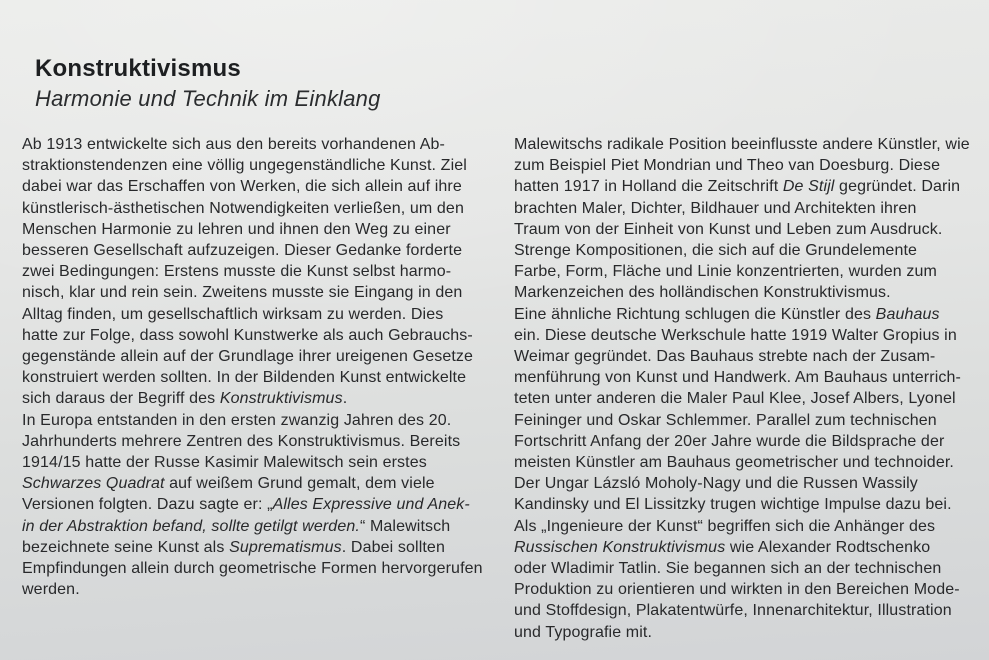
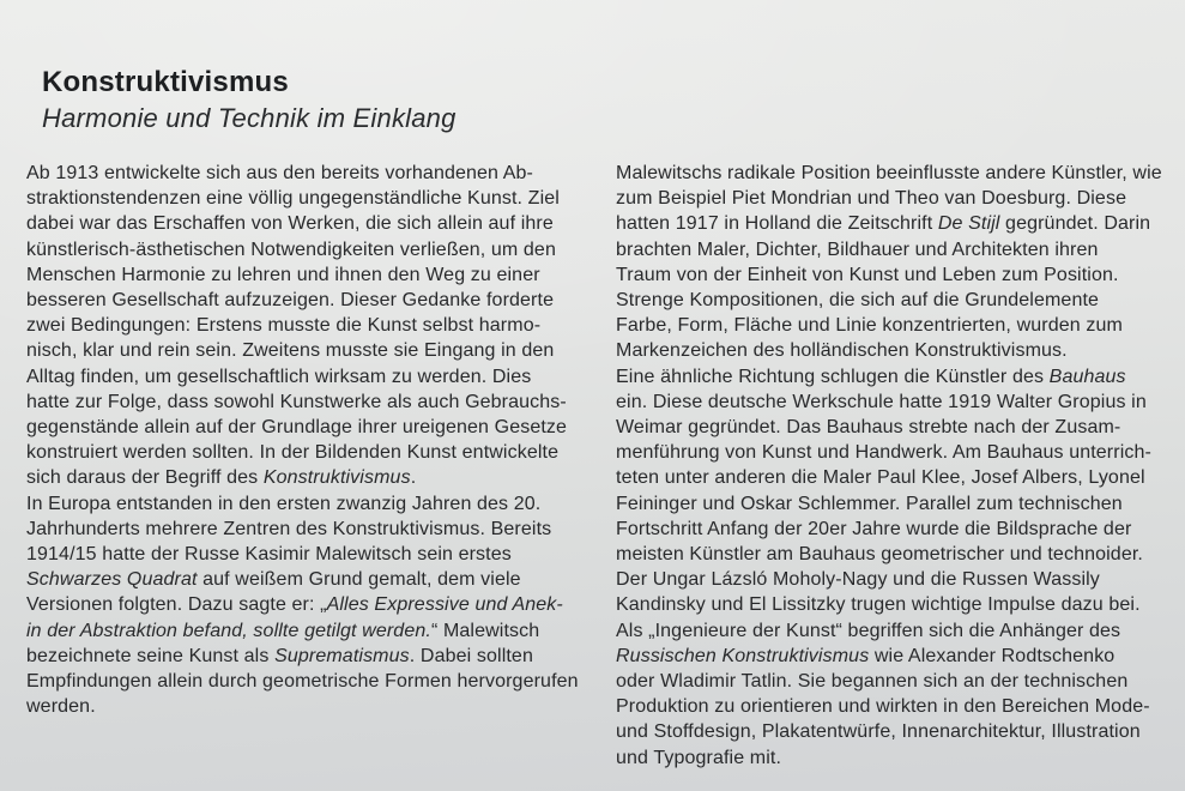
  Konstruktivismus
  Harmonie und Technik im Einklang
  Ab 1913 entwickelte sich aus den bereits vorhandenen Ab-
  straktionstendenzen eine völlig ungegenständliche Kunst. Ziel
  dabei war das Erschaffen von Werken, die sich allein auf ihre
  künstlerisch-ästhetischen Notwendigkeiten verließen, um den
  Menschen Harmonie zu lehren und ihnen den Weg zu einer
  besseren Gesellschaft aufzuzeigen. Dieser Gedanke forderte
  zwei Bedingungen: Erstens musste die Kunst selbst harmo-
  nisch, klar und rein sein. Zweitens musste sie Eingang in den
  Alltag finden, um gesellschaftlich wirksam zu werden. Dies
  hatte zur Folge, dass sowohl Kunstwerke als auch Gebrauchs-
  gegenstände allein auf der Grundlage ihrer ureigenen Gesetze
  konstruiert werden sollten. In der Bildenden Kunst entwickelte
  sich daraus der Begriff des Konstruktivismus.
  In Europa entstanden in den ersten zwanzig Jahren des 20.
  Jahrhunderts mehrere Zentren des Konstruktivismus. Bereits
  1914/15 hatte der Russe Kasimir Malewitsch sein erstes
  Schwarzes Quadrat auf weißem Grund gemalt, dem viele
  Versionen folgten. Dazu sagte er: „Alles Expressive und Anek-
  in der Abstraktion befand, sollte getilgt werden.“ Malewitsch
  bezeichnete seine Kunst als Suprematismus. Dabei sollten
  Empfindungen allein durch geometrische Formen hervorgerufen
  werden.
  Malewitschs radikale Position beeinflusste andere Künstler, wie
  zum Beispiel Piet Mondrian und Theo van Doesburg. Diese
  hatten 1917 in Holland die Zeitschrift De Stijl gegründet. Darin
  brachten Maler, Dichter, Bildhauer und Architekten ihren
- Traum von der Einheit von Kunst und Leben zum Ausdruck.
+ Traum von der Einheit von Kunst und Leben zum Position.
  Strenge Kompositionen, die sich auf die Grundelemente
  Farbe, Form, Fläche und Linie konzentrierten, wurden zum
  Markenzeichen des holländischen Konstruktivismus.
  Eine ähnliche Richtung schlugen die Künstler des Bauhaus
  ein. Diese deutsche Werkschule hatte 1919 Walter Gropius in
  Weimar gegründet. Das Bauhaus strebte nach der Zusam-
  menführung von Kunst und Handwerk. Am Bauhaus unterrich-
  teten unter anderen die Maler Paul Klee, Josef Albers, Lyonel
  Feininger und Oskar Schlemmer. Parallel zum technischen
  Fortschritt Anfang der 20er Jahre wurde die Bildsprache der
  meisten Künstler am Bauhaus geometrischer und technoider.
  Der Ungar Lázsló Moholy-Nagy und die Russen Wassily
  Kandinsky und El Lissitzky trugen wichtige Impulse dazu bei.
  Als „Ingenieure der Kunst“ begriffen sich die Anhänger des
  Russischen Konstruktivismus wie Alexander Rodtschenko
  oder Wladimir Tatlin. Sie begannen sich an der technischen
  Produktion zu orientieren und wirkten in den Bereichen Mode-
  und Stoffdesign, Plakatentwürfe, Innenarchitektur, Illustration
  und Typografie mit.
